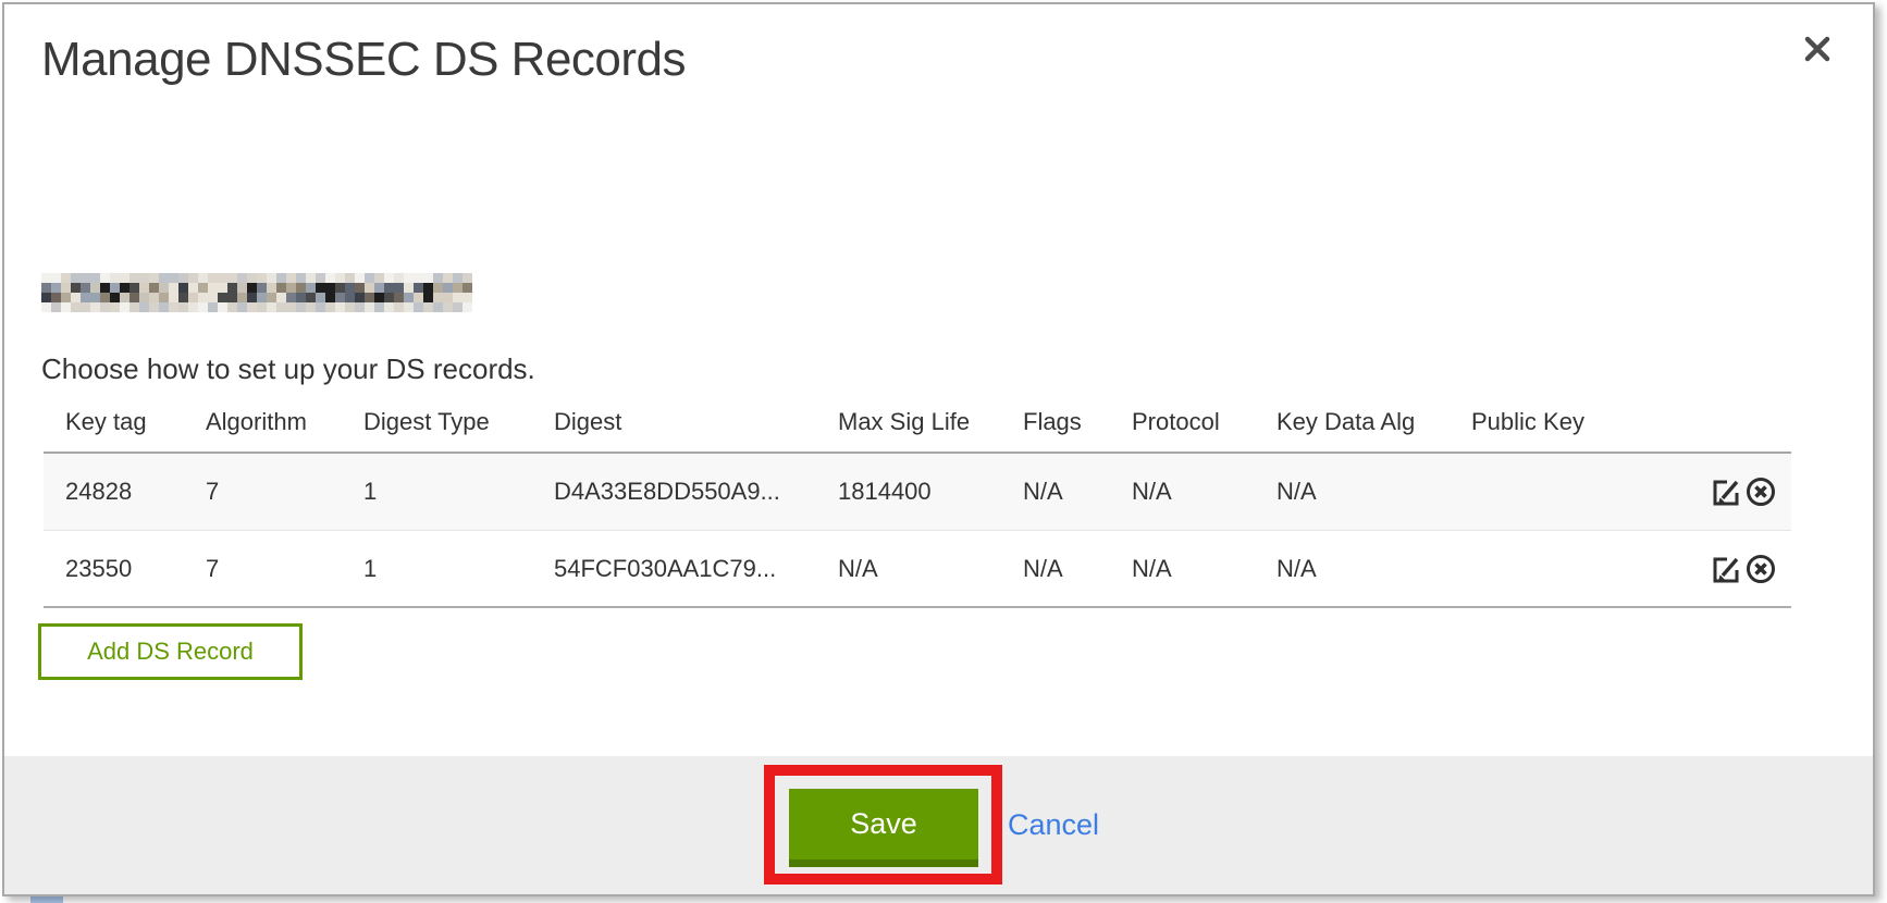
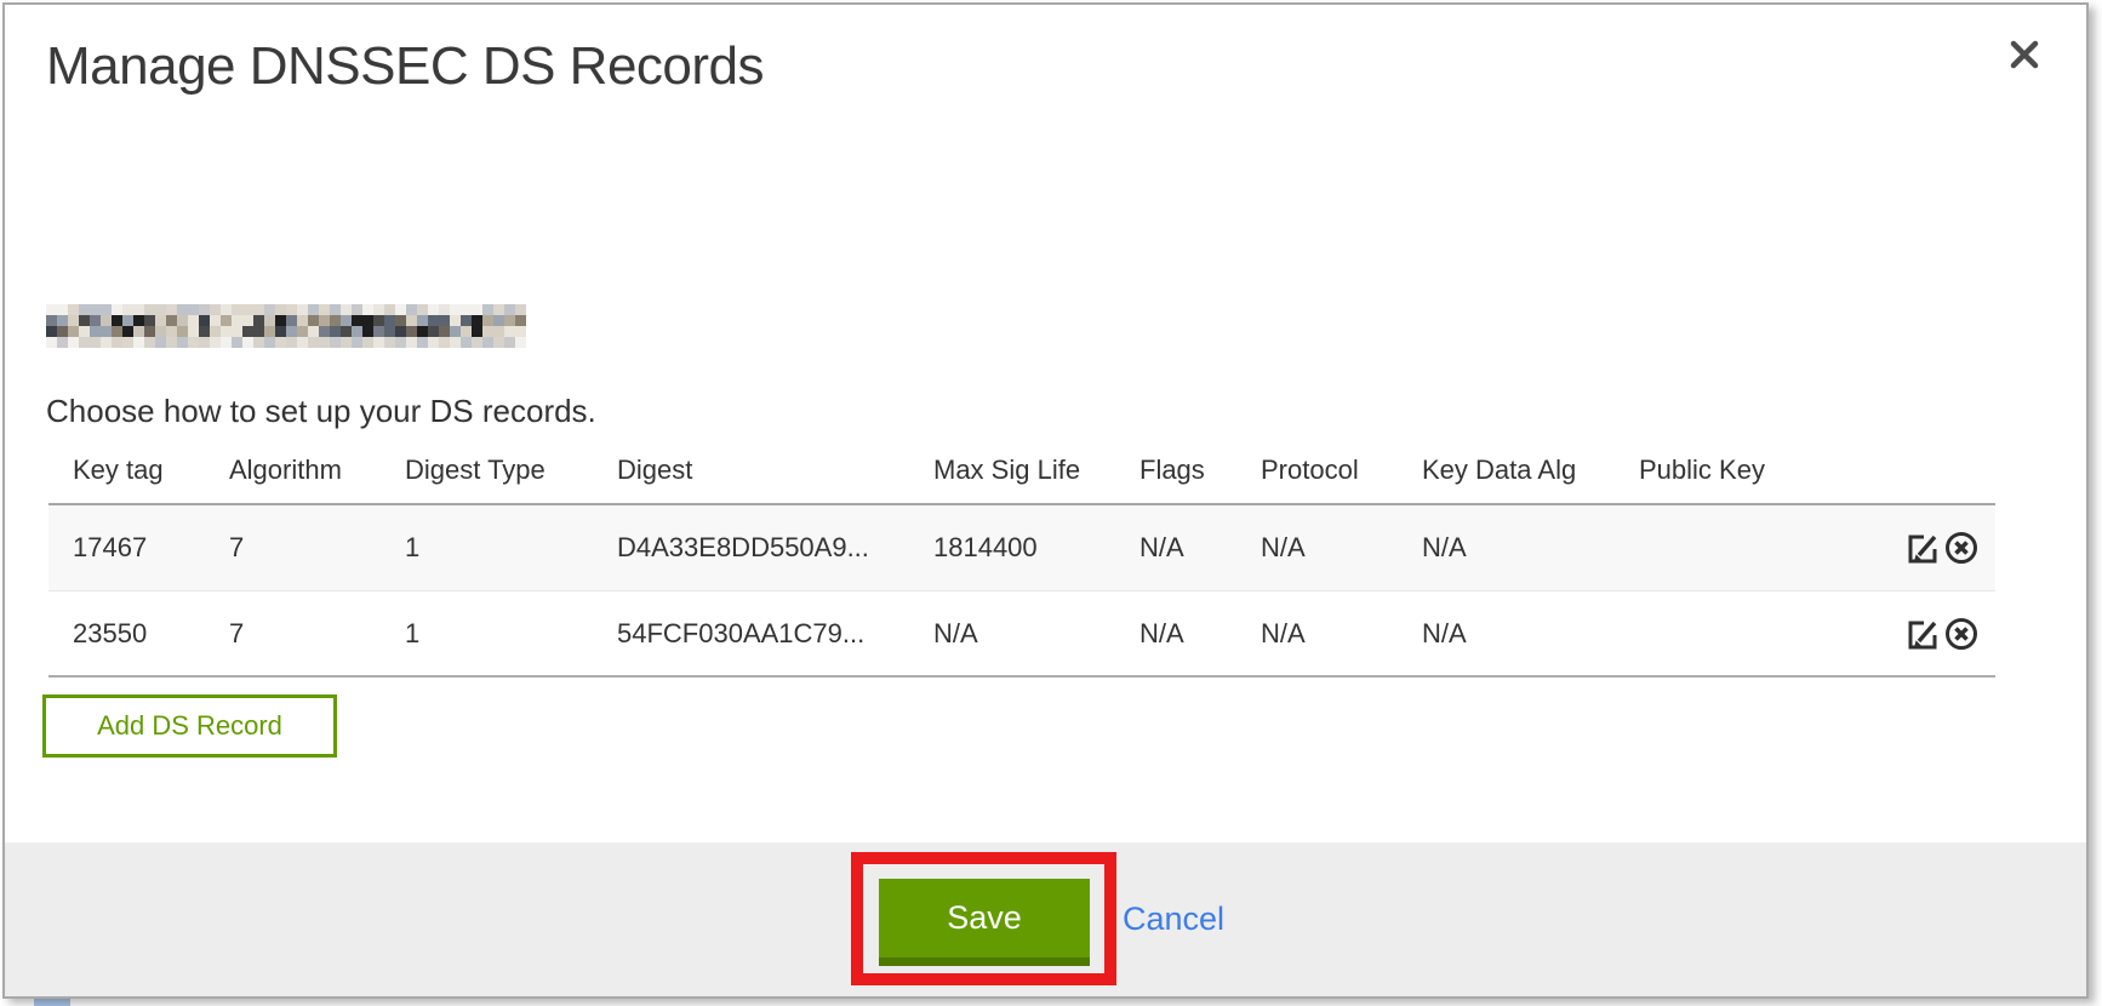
  Manage DNSSEC DS Records
  Choose how to set up your DS records.
  Key tag
  Algorithm
  Digest Type
  Digest
  Max Sig Life
  Flags
  Protocol
  Key Data Alg
  Public Key
- 24828
+ 17467
  7
  1
  D4A33E8DD550A9...
  1814400
  N/A
  N/A
  N/A
  23550
  7
  1
  54FCF030AA1C79...
  N/A
  N/A
  N/A
  N/A
  Add DS Record
  Save
  Cancel
